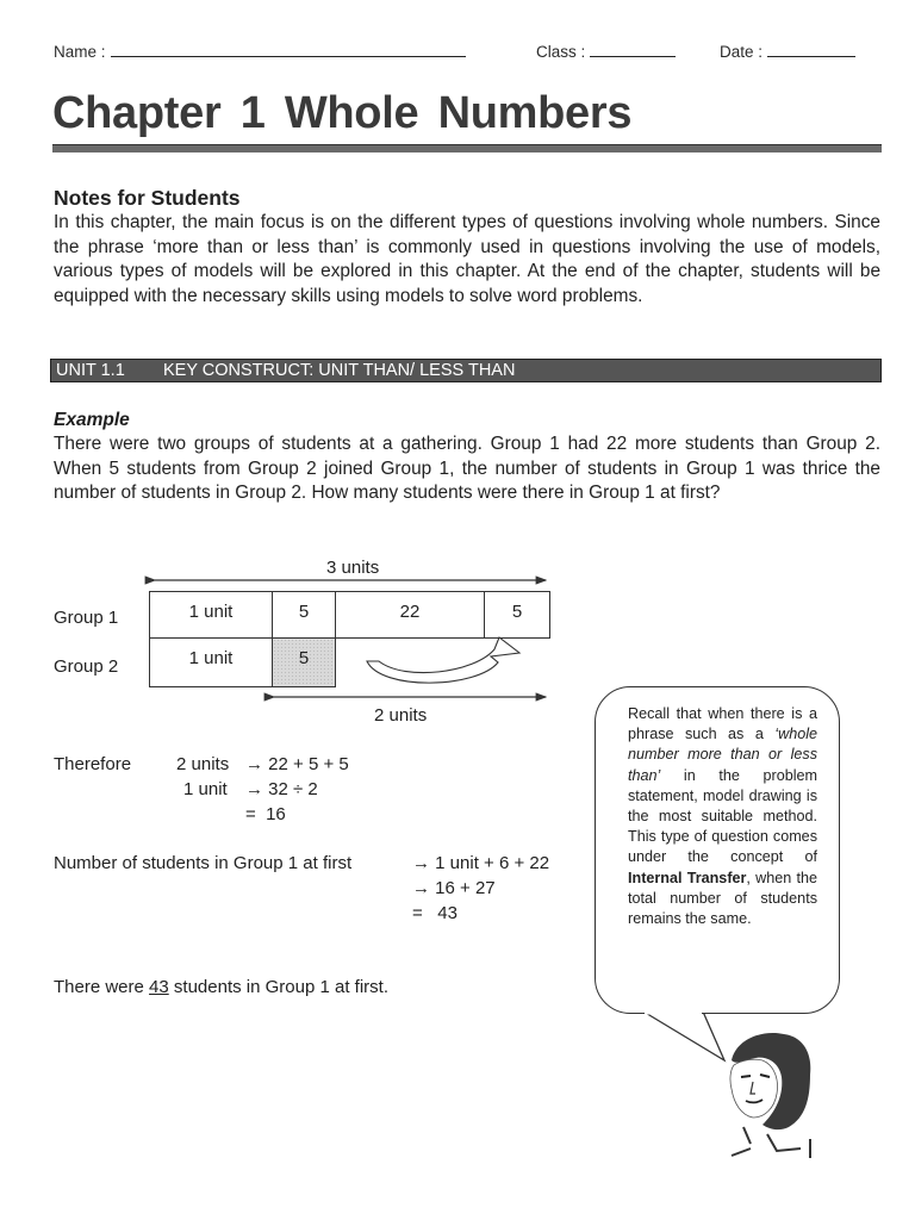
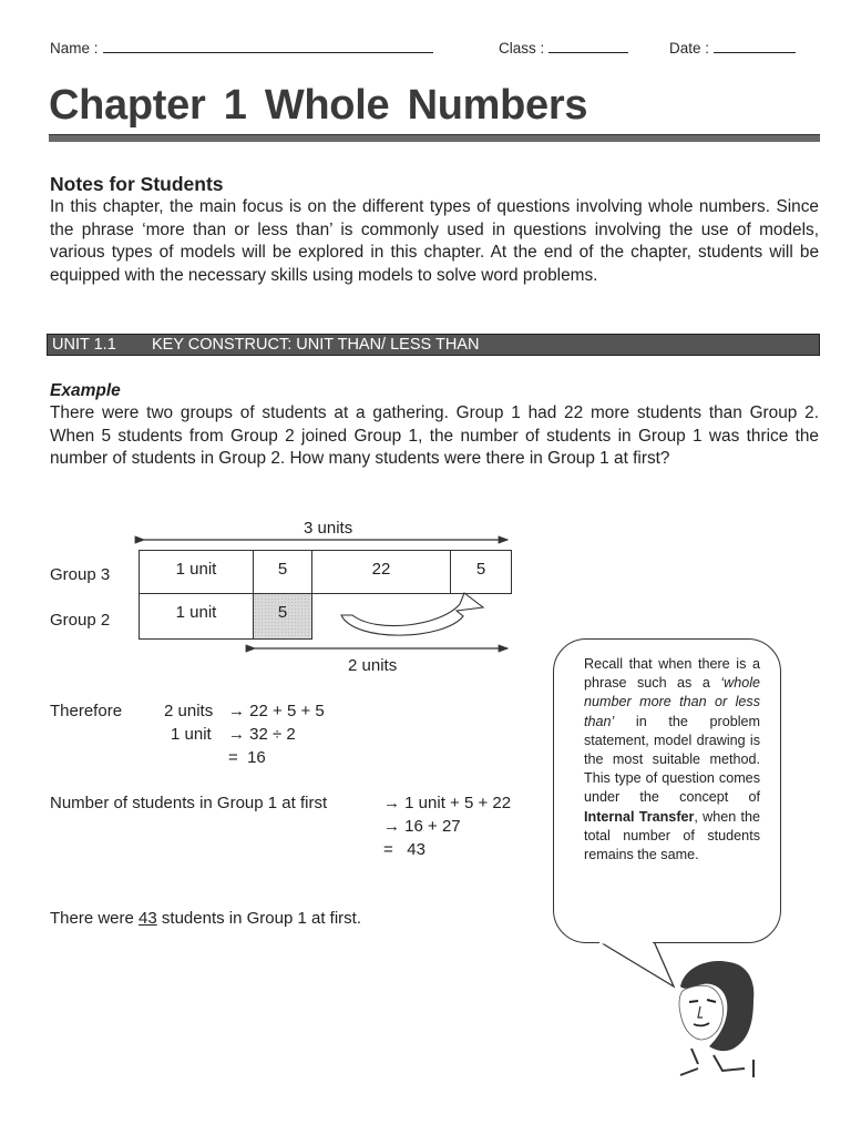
  Name :
  Class :
  Date :
  Chapter 1 Whole Numbers
  Notes for Students
  In this chapter, the main focus is on the different types of questions involving whole numbers. Since the phrase ‘more than or less than’ is commonly used in questions involving the use of models, various types of models will be explored in this chapter. At the end of the chapter, students will be equipped with the necessary skills using models to solve word problems.
  UNIT 1.1 KEY CONSTRUCT: UNIT THAN/ LESS THAN
  Example
  There were two groups of students at a gathering. Group 1 had 22 more students than Group 2. When 5 students from Group 2 joined Group 1, the number of students in Group 1 was thrice the number of students in Group 2. How many students were there in Group 1 at first?
  3 units
- Group 1
+ Group 3
  Group 2
  1 unit
  5
  22
  5
  1 unit
  5
  2 units
  Therefore
  2 units
  → 22 + 5 + 5
  1 unit
  → 32 ÷ 2
  = 16
  Number of students in Group 1 at first
- → 1 unit + 6 + 22
+ → 1 unit + 5 + 22
  → 16 + 27
  = 43
  There were 43 students in Group 1 at first.
  Recall that when there is a phrase such as a ‘whole number more than or less than’ in the problem statement, model drawing is the most suitable method. This type of question comes under the concept of Internal Transfer, when the total number of students remains the same.
